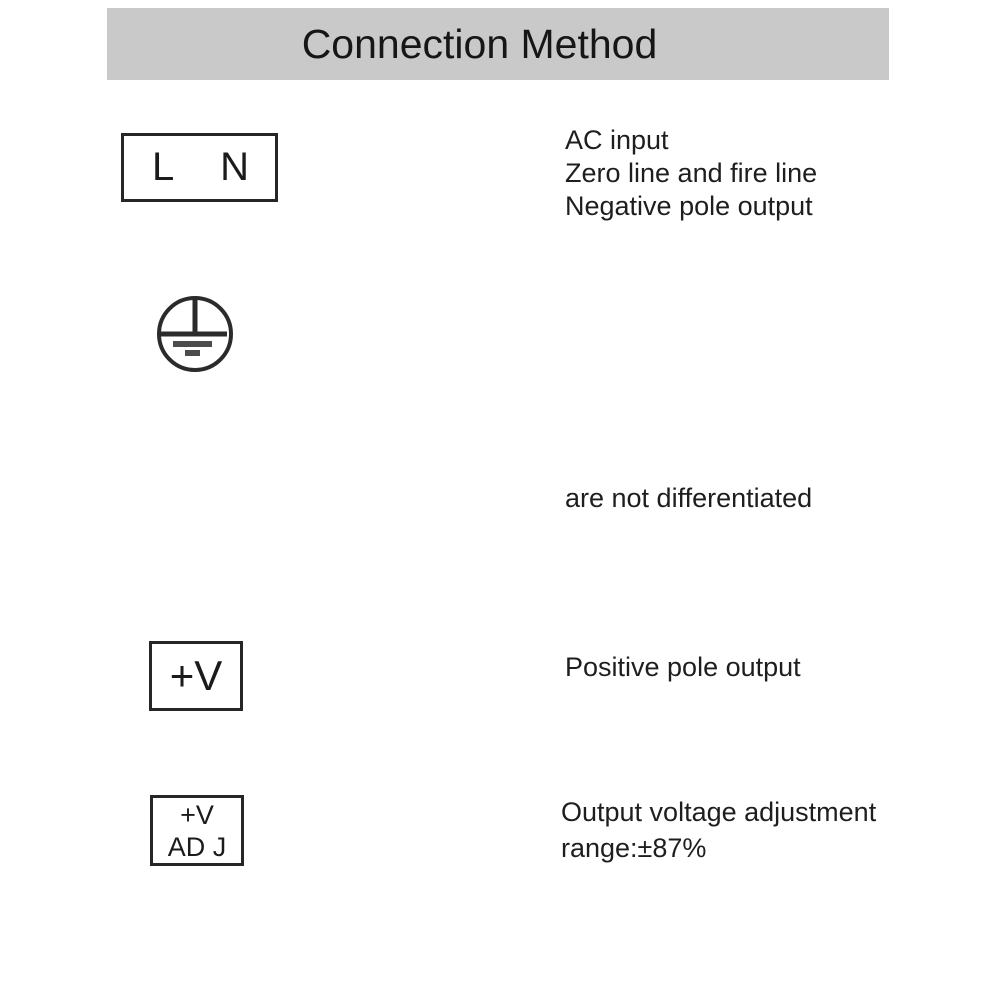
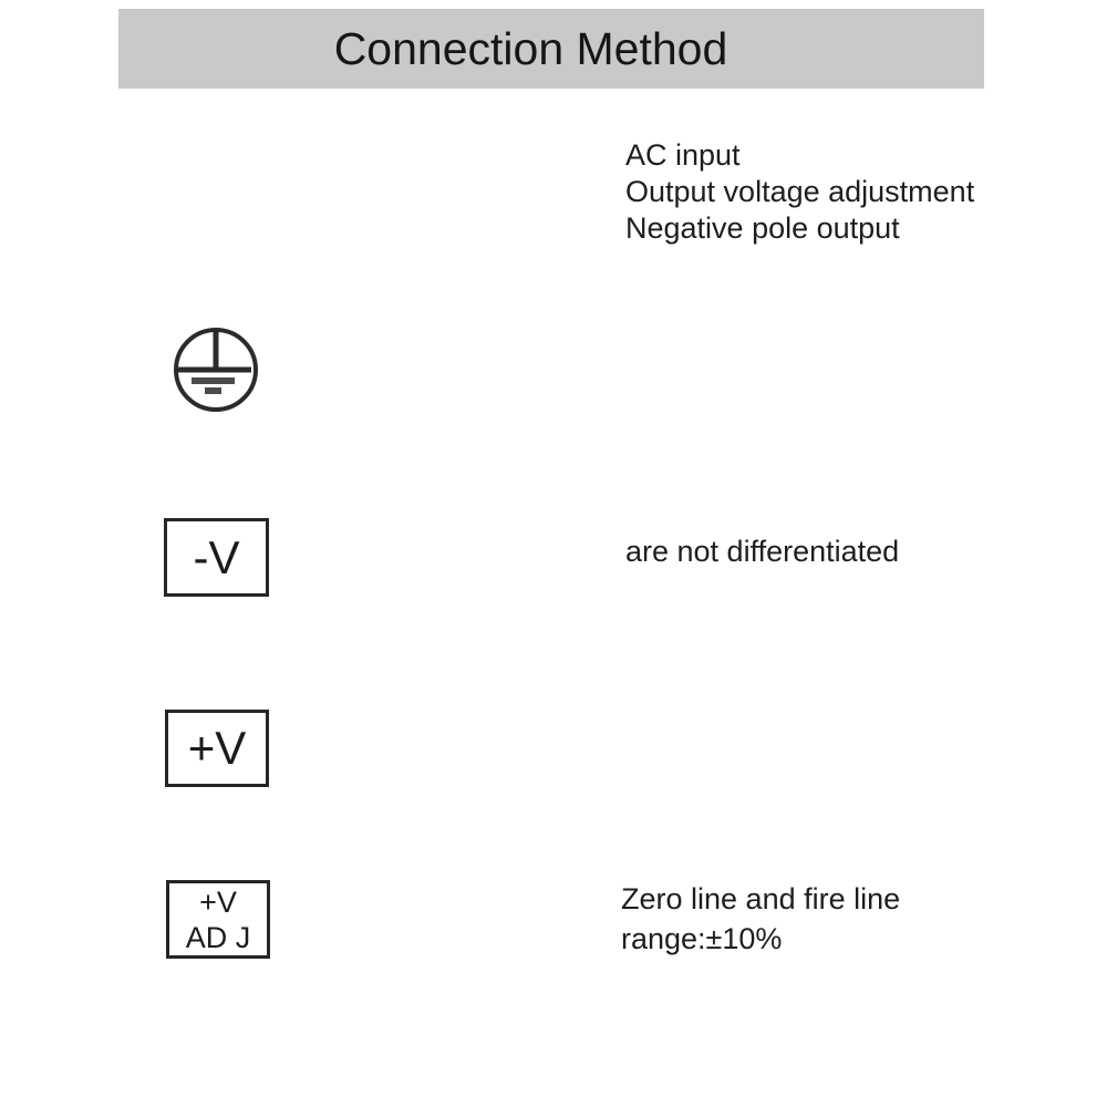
  Connection Method
- L
- N
  AC input
- Zero line and fire line
+ Output voltage adjustment
  Negative pole output
+ -V
  are not differentiated
  +V
- Positive pole output
  +V
  AD J
- Output voltage adjustment
+ Zero line and fire line
- range:±87%
+ range:±10%
